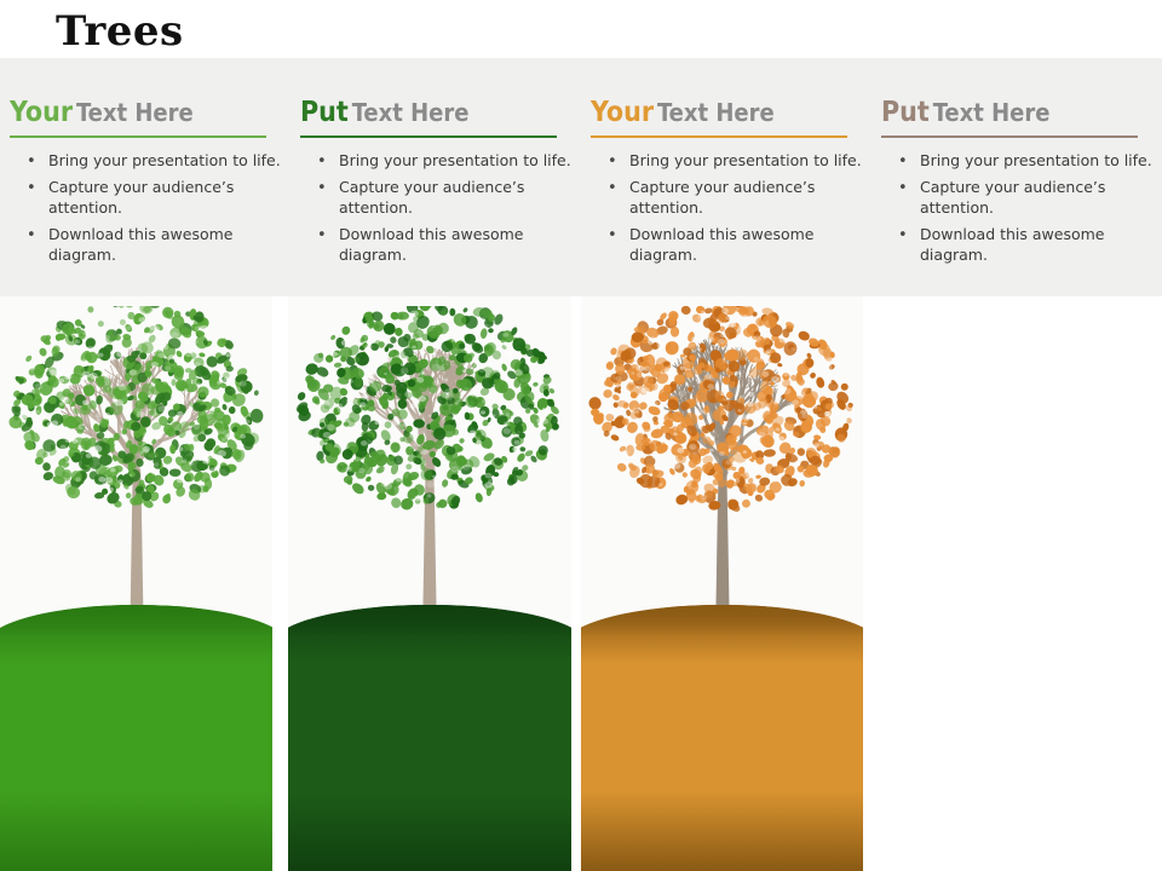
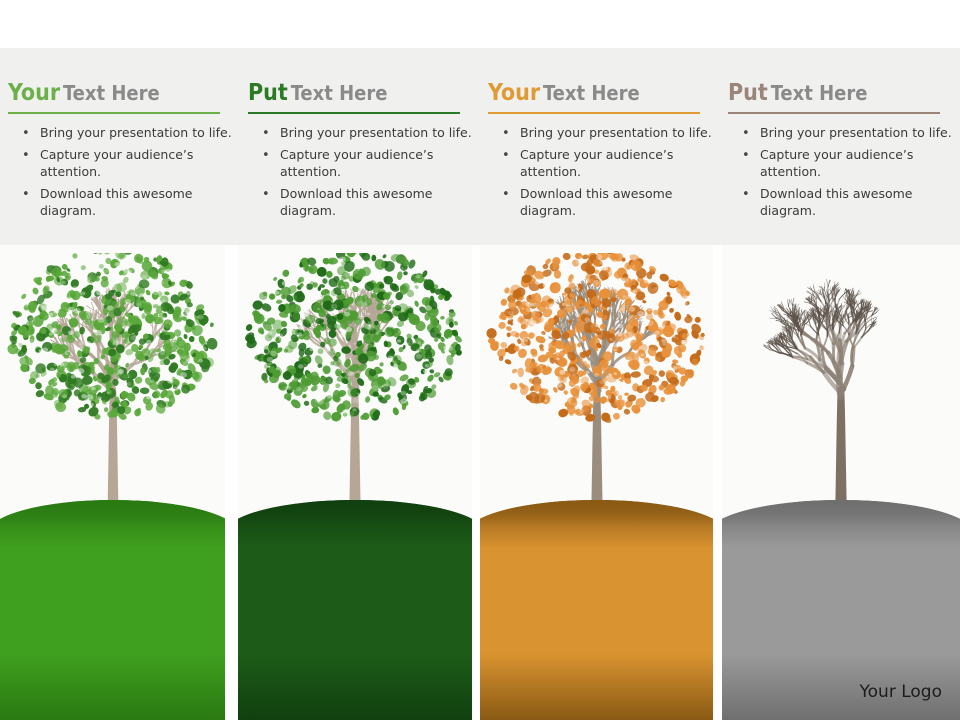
- Trees
  Your Text Here
  •
  Bring your presentation to life.
  •
  Capture your audience’s attention.
  •
  Download this awesome diagram.
  Put Text Here
  •
  Bring your presentation to life.
  •
  Capture your audience’s attention.
  •
  Download this awesome diagram.
  Your Text Here
  •
  Bring your presentation to life.
  •
  Capture your audience’s attention.
  •
  Download this awesome diagram.
  Put Text Here
  •
  Bring your presentation to life.
  •
  Capture your audience’s attention.
  •
  Download this awesome diagram.
+ Your Logo
